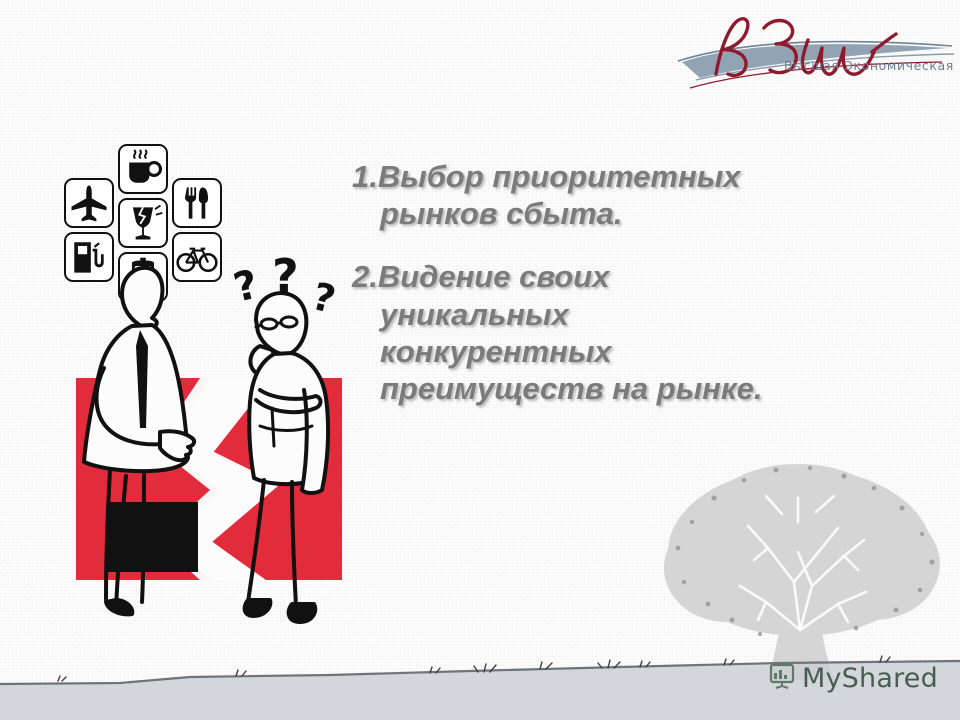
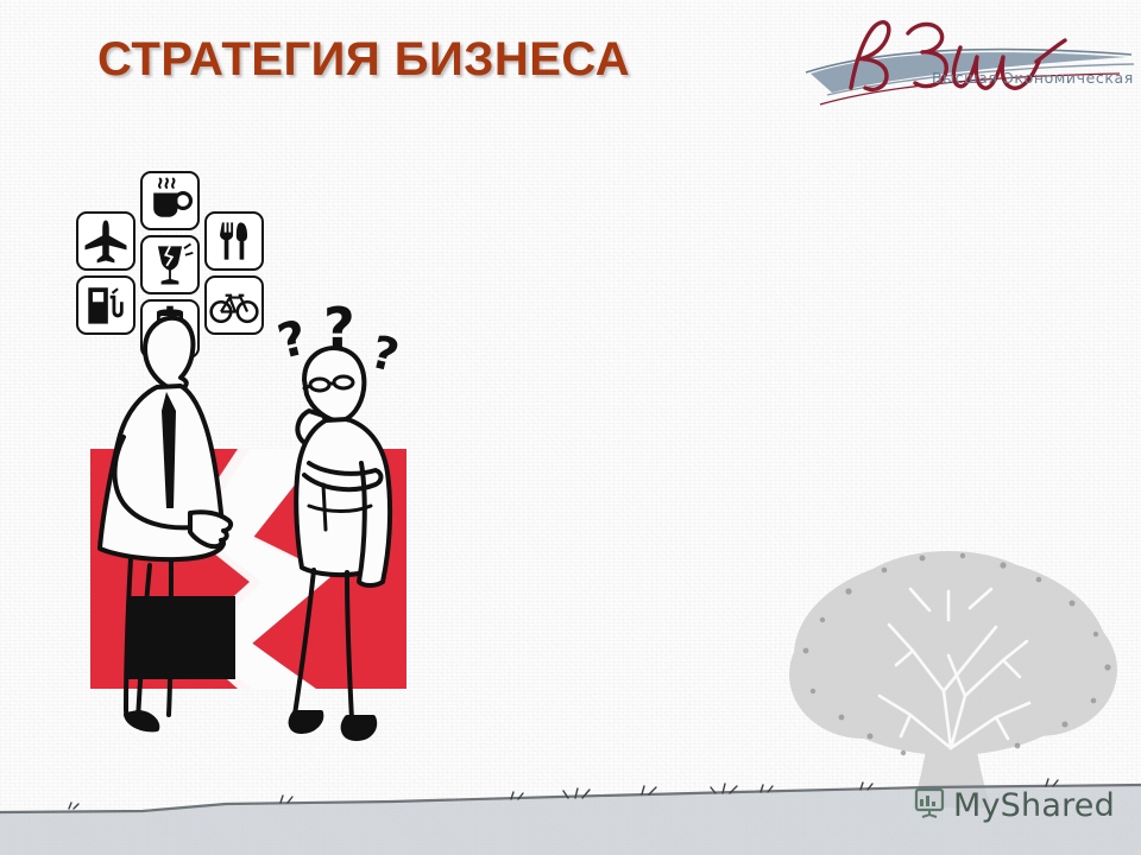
+ СТРАТЕГИЯ БИЗНЕСА
  Высшая Экономическая
  ?
- 1.Выбор приоритетных
- рынков сбыта.
- 2.Видение своих
- уникальных
- конкурентных
- преимуществ на рынке.
  MyShared
